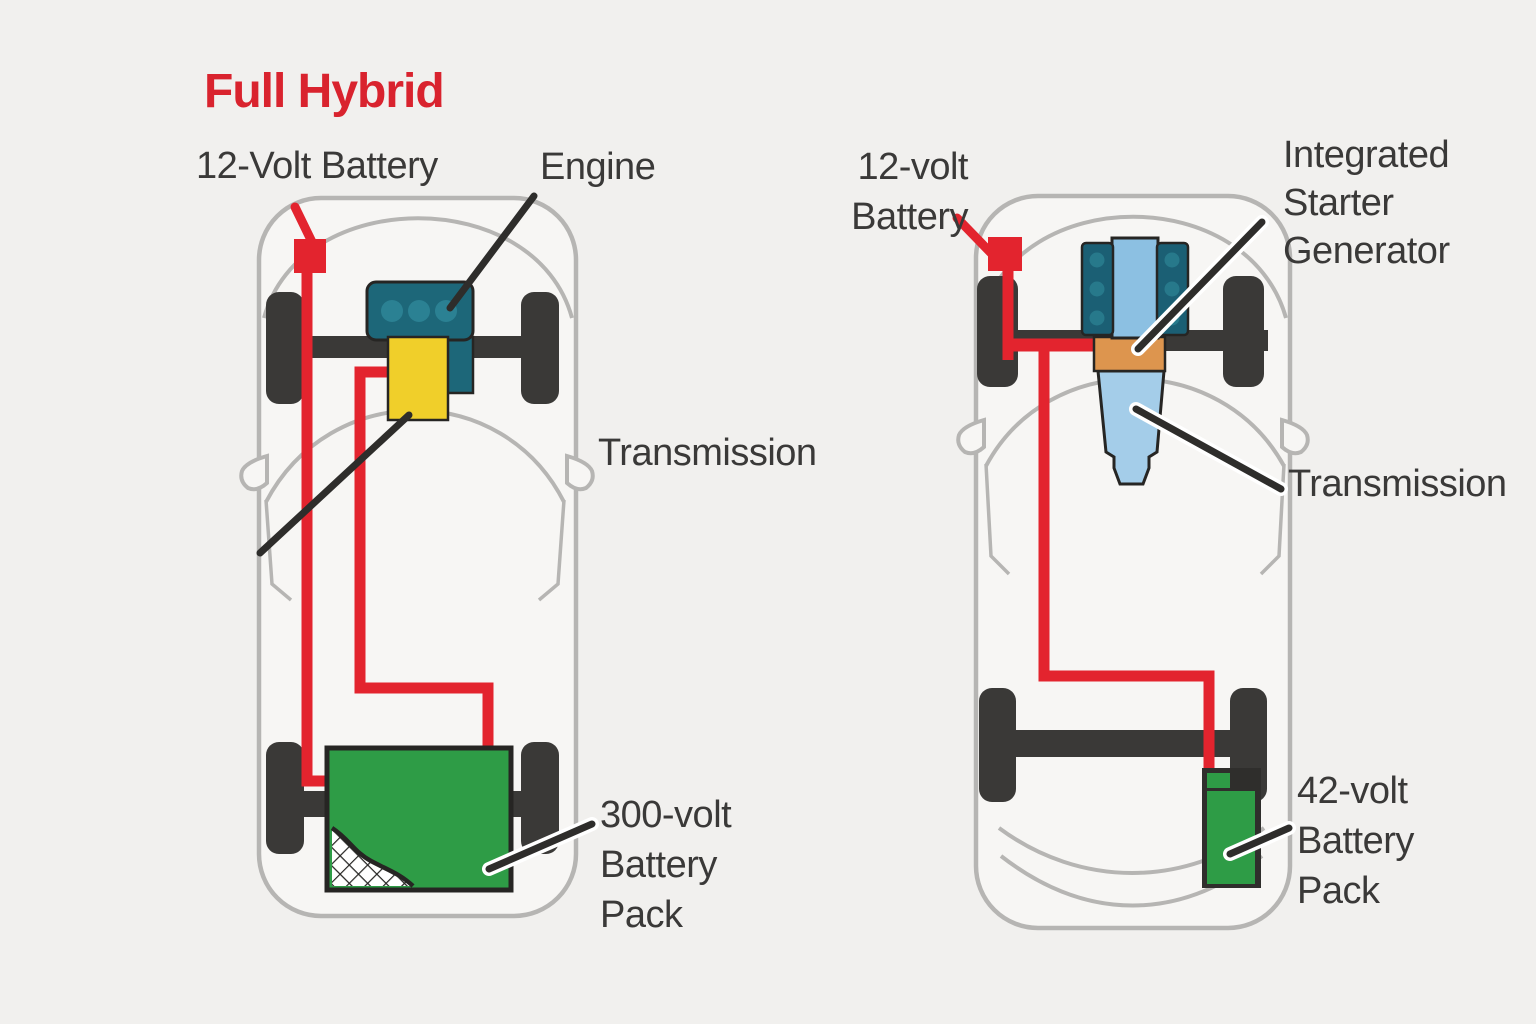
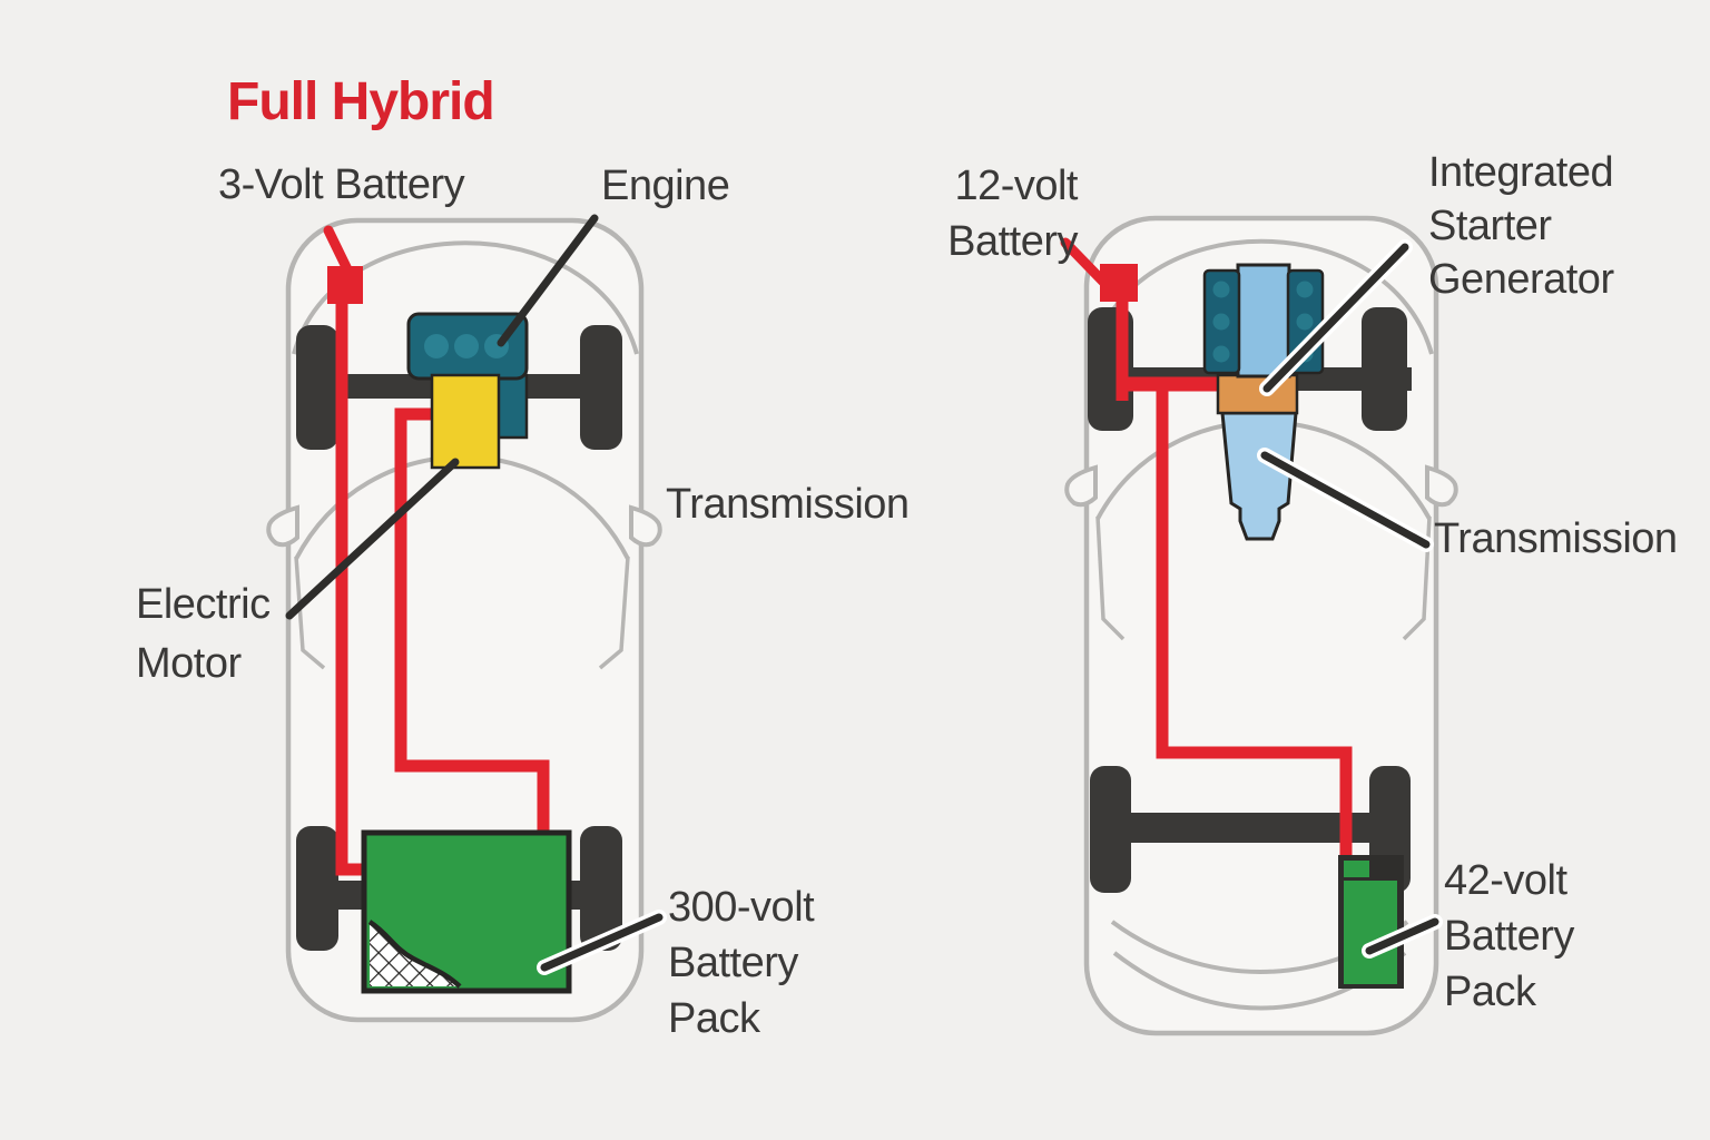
  Full Hybrid
- 12-Volt Battery
+ 3-Volt Battery
  Engine
  Transmission
+ Electric
+ Motor
  300-volt
  Battery
  Pack
  12-volt
  Battery
  Integrated
  Starter
  Generator
  Transmission
  42-volt
  Battery
  Pack
